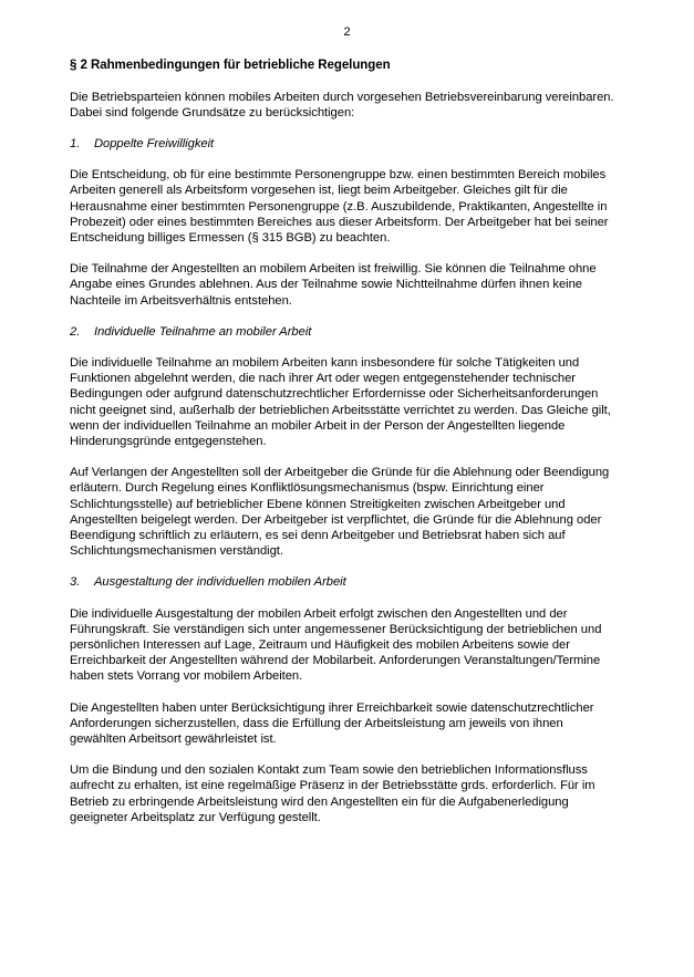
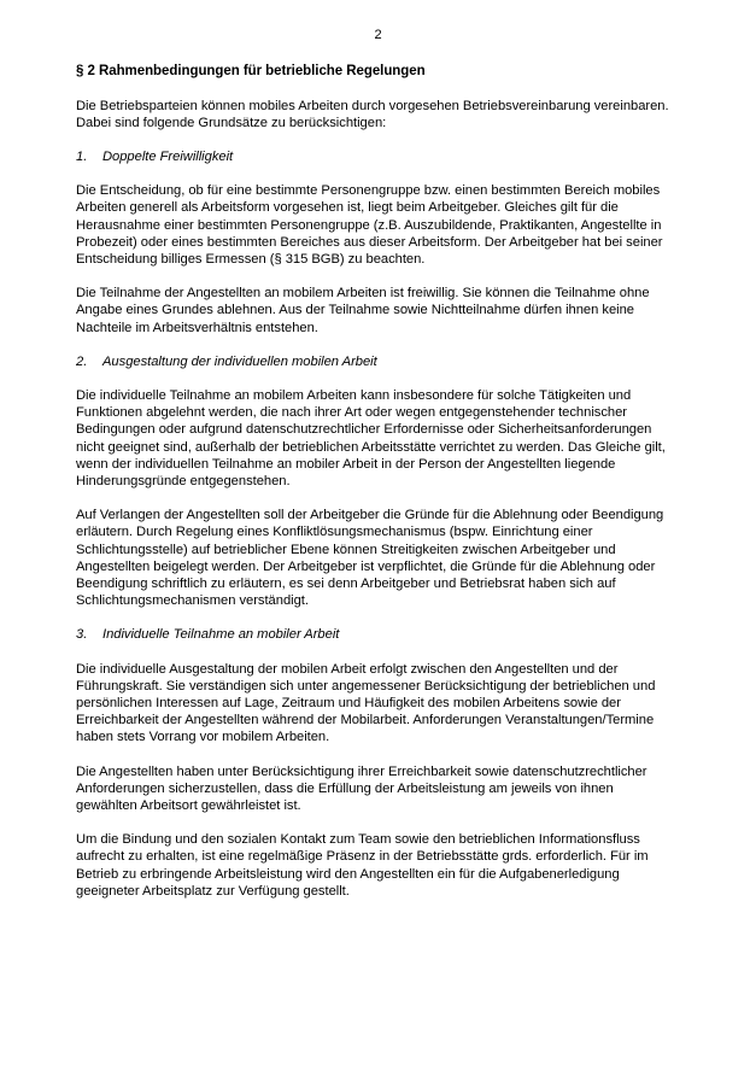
  2
  § 2 Rahmenbedingungen für betriebliche Regelungen
  Die Betriebsparteien können mobiles Arbeiten durch vorgesehen Betriebsvereinbarung vereinbaren. Dabei sind folgende Grundsätze zu berücksichtigen:
  1.
  Doppelte Freiwilligkeit
  Die Entscheidung, ob für eine bestimmte Personengruppe bzw. einen bestimmten Bereich mobiles Arbeiten generell als Arbeitsform vorgesehen ist, liegt beim Arbeitgeber. Gleiches gilt für die Herausnahme einer bestimmten Personengruppe (z.B. Auszubildende, Praktikanten, Angestellte in Probezeit) oder eines bestimmten Bereiches aus dieser Arbeitsform. Der Arbeitgeber hat bei seiner Entscheidung billiges Ermessen (§ 315 BGB) zu beachten.
  Die Teilnahme der Angestellten an mobilem Arbeiten ist freiwillig. Sie können die Teilnahme ohne Angabe eines Grundes ablehnen. Aus der Teilnahme sowie Nichtteilnahme dürfen ihnen keine Nachteile im Arbeitsverhältnis entstehen.
  2.
- Individuelle Teilnahme an mobiler Arbeit
+ Ausgestaltung der individuellen mobilen Arbeit
  Die individuelle Teilnahme an mobilem Arbeiten kann insbesondere für solche Tätigkeiten und Funktionen abgelehnt werden, die nach ihrer Art oder wegen entgegenstehender technischer Bedingungen oder aufgrund datenschutzrechtlicher Erfordernisse oder Sicherheitsanforderungen nicht geeignet sind, außerhalb der betrieblichen Arbeitsstätte verrichtet zu werden. Das Gleiche gilt, wenn der individuellen Teilnahme an mobiler Arbeit in der Person der Angestellten liegende Hinderungsgründe entgegenstehen.
  Auf Verlangen der Angestellten soll der Arbeitgeber die Gründe für die Ablehnung oder Beendigung erläutern. Durch Regelung eines Konfliktlösungsmechanismus (bspw. Einrichtung einer Schlichtungsstelle) auf betrieblicher Ebene können Streitigkeiten zwischen Arbeitgeber und Angestellten beigelegt werden. Der Arbeitgeber ist verpflichtet, die Gründe für die Ablehnung oder Beendigung schriftlich zu erläutern, es sei denn Arbeitgeber und Betriebsrat haben sich auf Schlichtungsmechanismen verständigt.
  3.
- Ausgestaltung der individuellen mobilen Arbeit
+ Individuelle Teilnahme an mobiler Arbeit
  Die individuelle Ausgestaltung der mobilen Arbeit erfolgt zwischen den Angestellten und der Führungskraft. Sie verständigen sich unter angemessener Berücksichtigung der betrieblichen und persönlichen Interessen auf Lage, Zeitraum und Häufigkeit des mobilen Arbeitens sowie der Erreichbarkeit der Angestellten während der Mobilarbeit. Anforderungen Veranstaltungen/Termine haben stets Vorrang vor mobilem Arbeiten.
  Die Angestellten haben unter Berücksichtigung ihrer Erreichbarkeit sowie datenschutzrechtlicher Anforderungen sicherzustellen, dass die Erfüllung der Arbeitsleistung am jeweils von ihnen gewählten Arbeitsort gewährleistet ist.
  Um die Bindung und den sozialen Kontakt zum Team sowie den betrieblichen Informationsfluss aufrecht zu erhalten, ist eine regelmäßige Präsenz in der Betriebsstätte grds. erforderlich. Für im Betrieb zu erbringende Arbeitsleistung wird den Angestellten ein für die Aufgabenerledigung geeigneter Arbeitsplatz zur Verfügung gestellt.
